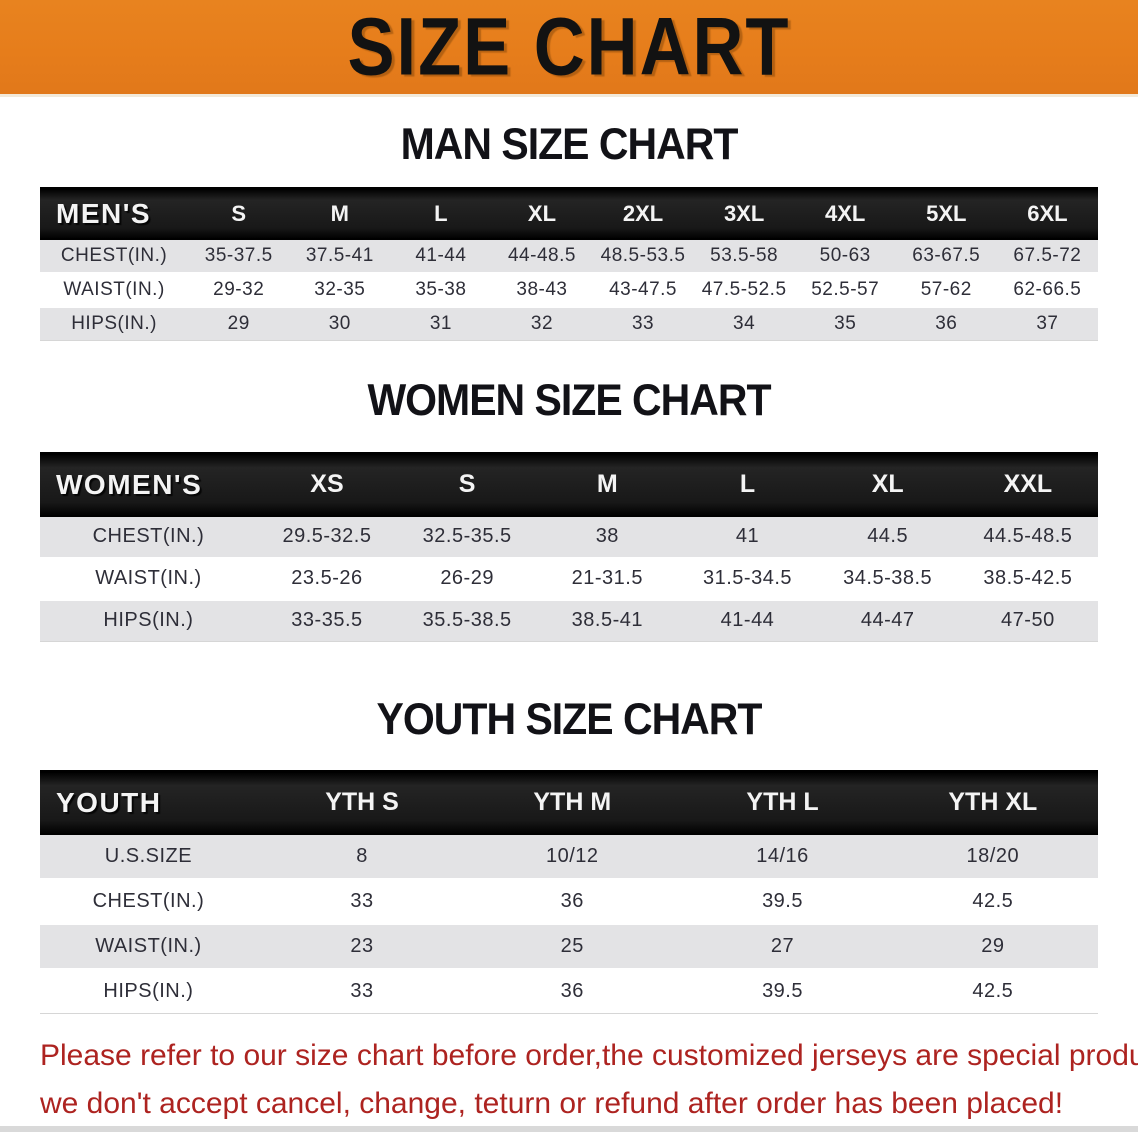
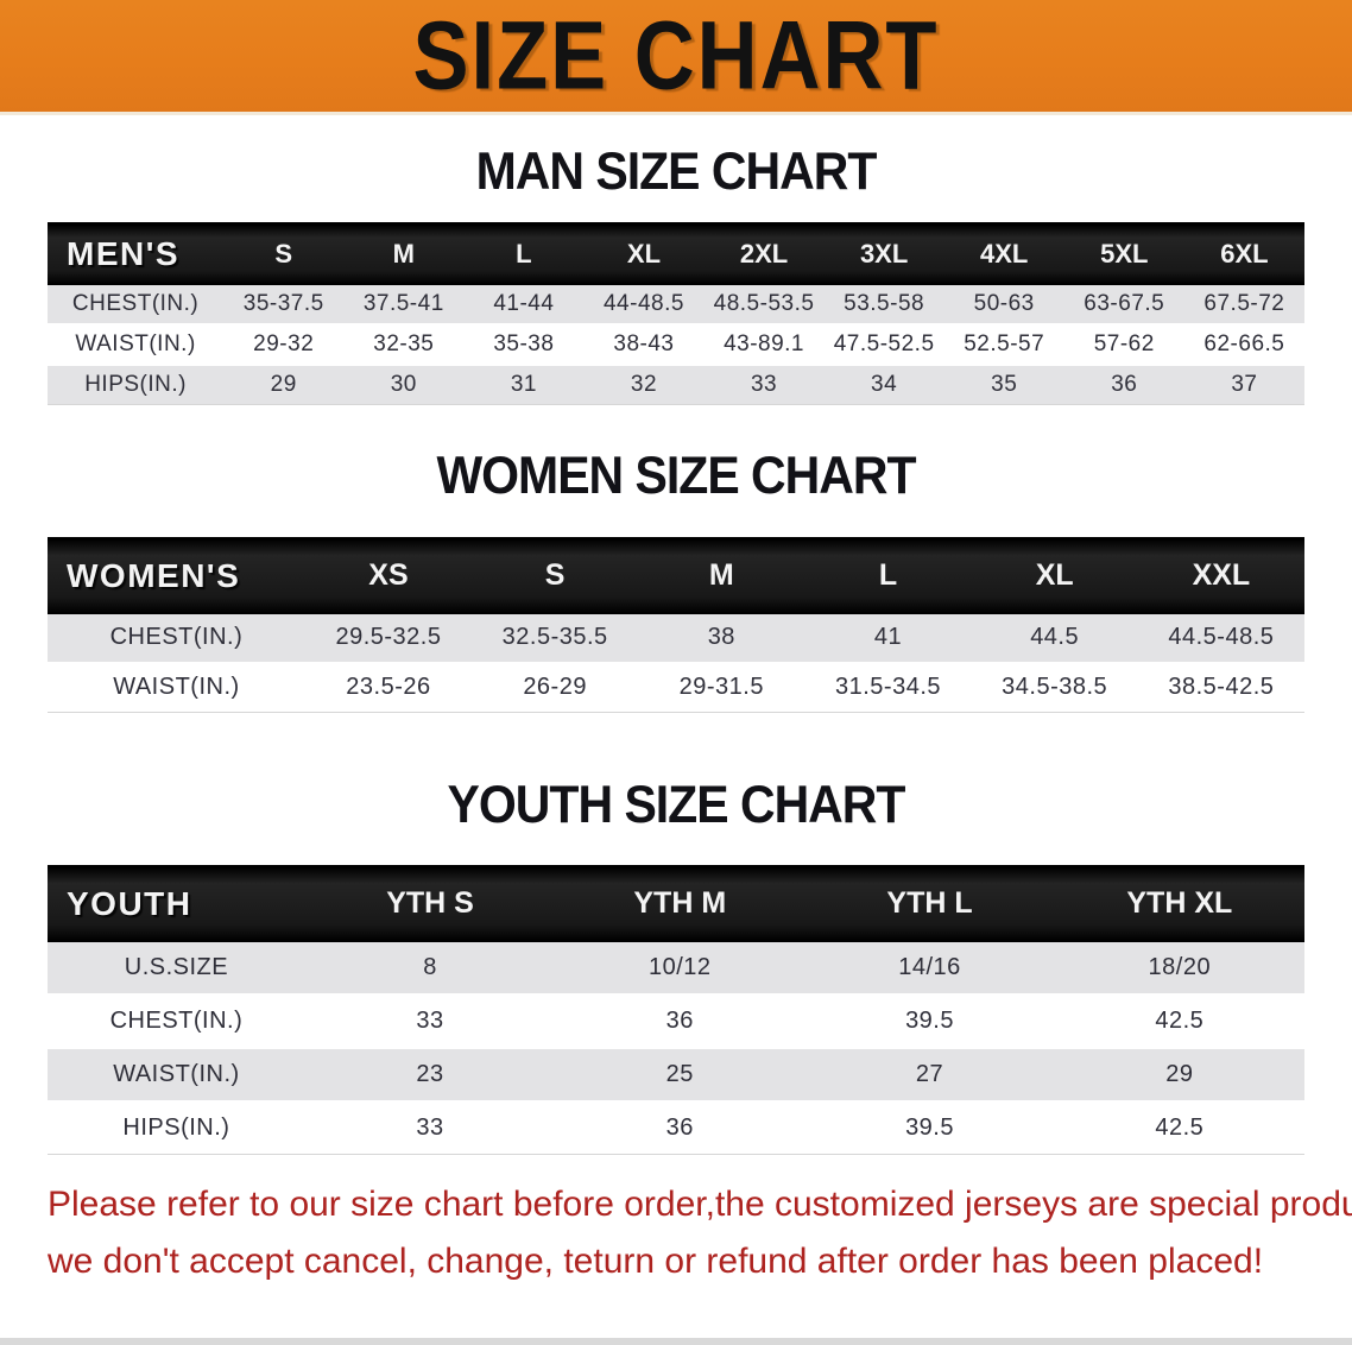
  SIZE CHART
  MAN SIZE CHART
  MEN'S	S	M	L	XL	2XL	3XL	4XL	5XL	6XL
  CHEST(IN.)	35-37.5	37.5-41	41-44	44-48.5	48.5-53.5	53.5-58	50-63	63-67.5	67.5-72
- WAIST(IN.)	29-32	32-35	35-38	38-43	43-47.5	47.5-52.5	52.5-57	57-62	62-66.5
+ WAIST(IN.)	29-32	32-35	35-38	38-43	43-89.1	47.5-52.5	52.5-57	57-62	62-66.5
  HIPS(IN.)	29	30	31	32	33	34	35	36	37
  WOMEN SIZE CHART
  WOMEN'S	XS	S	M	L	XL	XXL
  CHEST(IN.)	29.5-32.5	32.5-35.5	38	41	44.5	44.5-48.5
- WAIST(IN.)	23.5-26	26-29	21-31.5	31.5-34.5	34.5-38.5	38.5-42.5
+ WAIST(IN.)	23.5-26	26-29	29-31.5	31.5-34.5	34.5-38.5	38.5-42.5
- HIPS(IN.)	33-35.5	35.5-38.5	38.5-41	41-44	44-47	47-50
  YOUTH SIZE CHART
  YOUTH	YTH S	YTH M	YTH L	YTH XL
  U.S.SIZE	8	10/12	14/16	18/20
  CHEST(IN.)	33	36	39.5	42.5
  WAIST(IN.)	23	25	27	29
  HIPS(IN.)	33	36	39.5	42.5
  Please refer to our size chart before order,the customized jerseys are special produ
  we don't accept cancel, change, teturn or refund after order has been placed!
